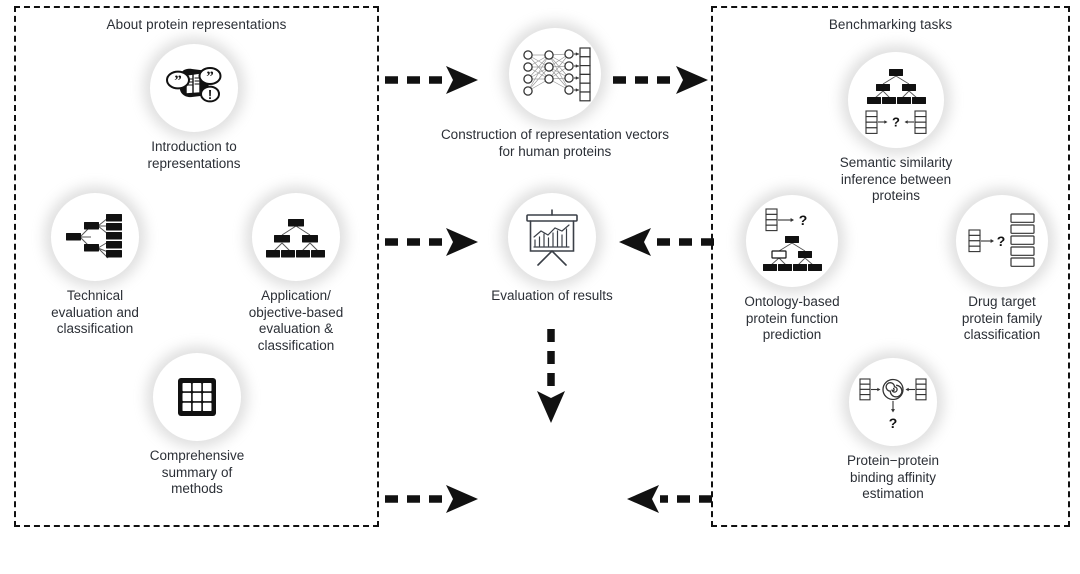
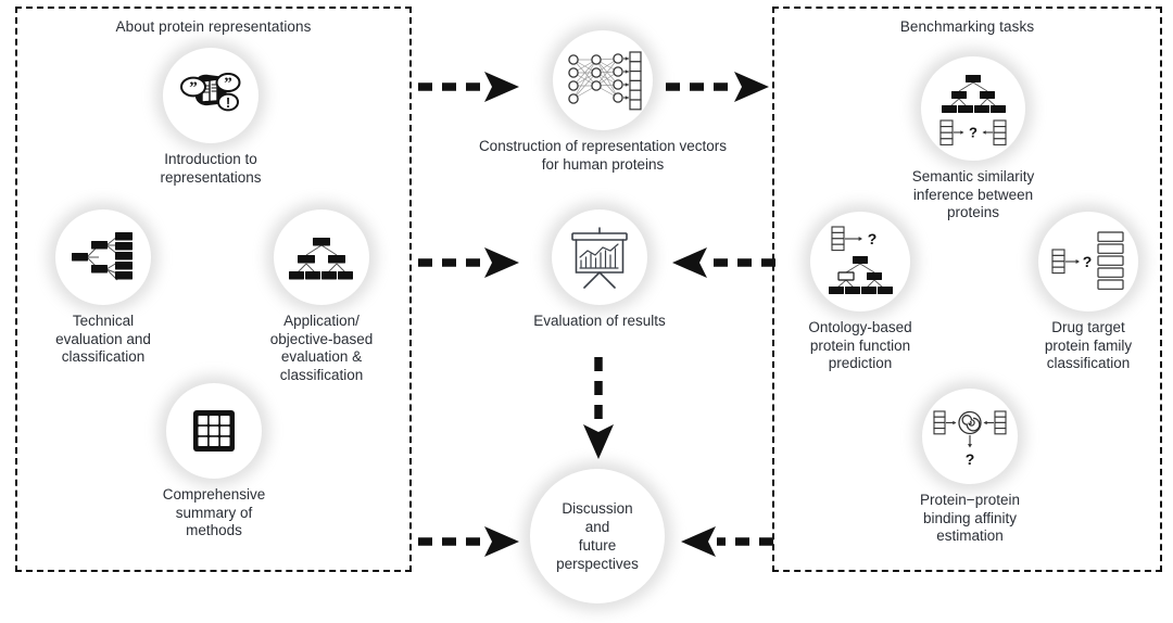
  About protein representations
  Benchmarking tasks
  ”
  ”
  !
  Introduction to
  representations
  Technical
  evaluation and
  classification
  Application/
  objective-based
  evaluation &
  classification
  Comprehensive
  summary of
  methods
  Construction of representation vectors
  for human proteins
  Evaluation of results
+ Discussion
+ and
+ future
+ perspectives
  ?
  Semantic similarity
  inference between
  proteins
  ?
  Ontology-based
  protein function
  prediction
  ?
  Drug target
  protein family
  classification
  ?
  Protein−protein
  binding affinity
  estimation
